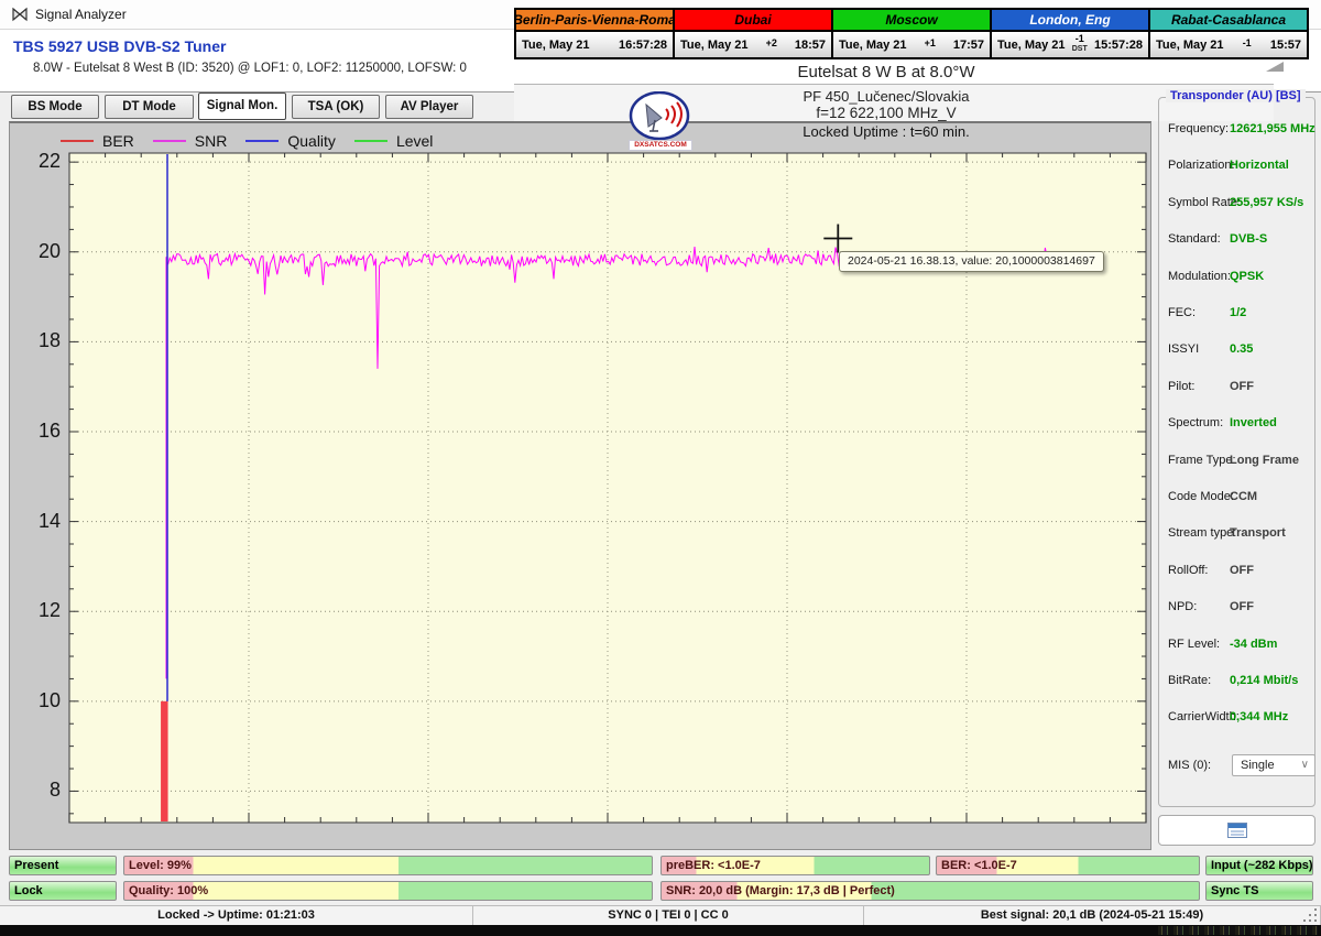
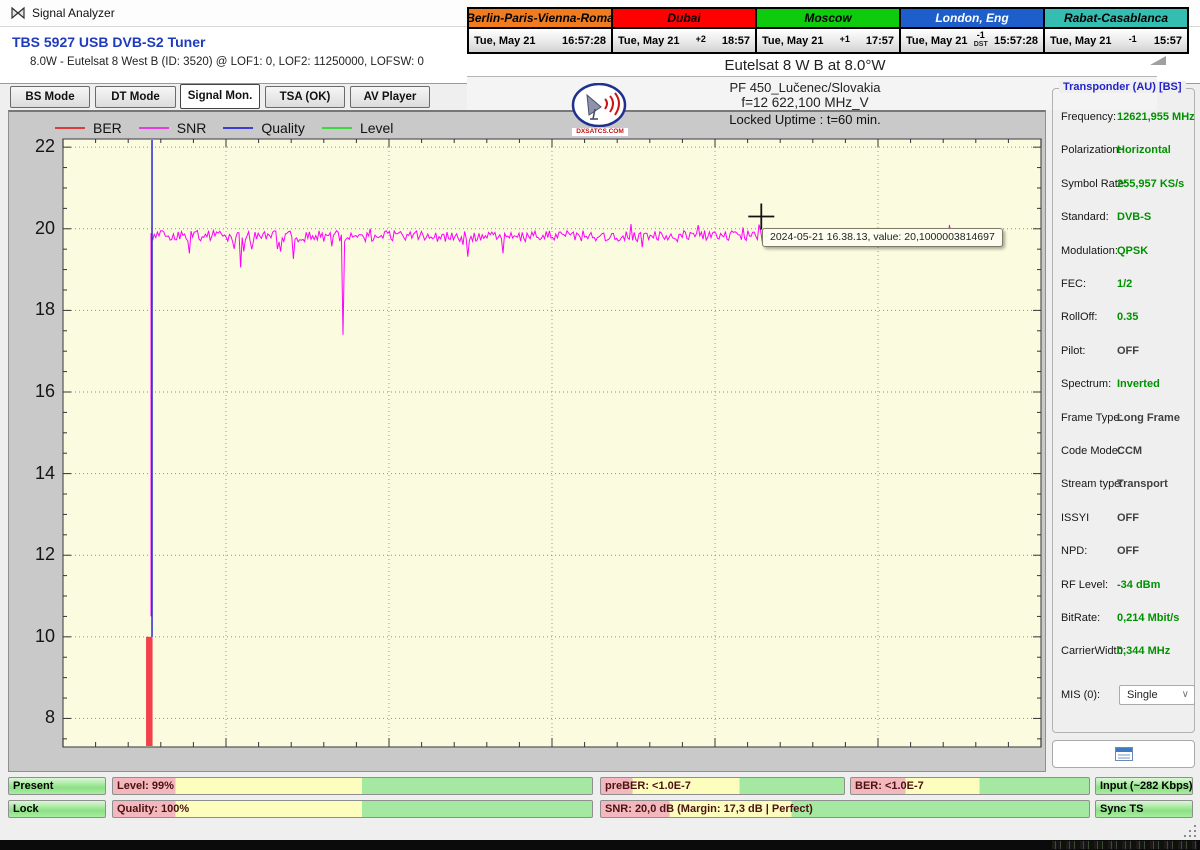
  Signal Analyzer
  TBS 5927 USB DVB-S2 Tuner
  8.0W - Eutelsat 8 West B (ID: 3520) @ LOF1: 0, LOF2: 11250000, LOFSW: 0
  Berlin-Paris-Vienna-Rom
  Tue, May 21
  16:57:28
  Dubai
  Tue, May 21
  +2
  18:57
  Moscow
  Tue, May 21
  +1
  17:57
  London, Eng
  Tue, May 21
  -1
  15:57:28
  Rabat-Casablanca
  Tue, May 21
  -1
  15:57
  Eutelsat 8 W B at 8.0°W
  PF 450_Lučenec/Slovakia
  f=12 622,100 MHz_V
  Locked Uptime : t=60 min.
  BS Mode
  DT Mode
  Signal Mon.
  TSA (OK)
  AV Player
  BER
  SNR
  Quality
  Level
  22
  20
  18
  16
  14
  12
  10
  8
  2024-05-21 16.38.13, value: 20,1000003814697
  Transponder (AU) [BS]
  Frequency:
  12621,955 MHz
  Polarization:
  Horizontal
  Symbol Rate:
  255,957 KS/s
  Standard:
  DVB-S
  Modulation:
  QPSK
  FEC:
  1/2
- ISSYI
+ RollOff:
  0.35
  Pilot:
  OFF
  Spectrum:
  Inverted
  Frame Type:
  Long Frame
  Code Mode:
  CCM
  Stream type:
  Transport
- RollOff:
+ ISSYI
  OFF
  NPD:
  OFF
  RF Level:
  -34 dBm
  BitRate:
  0,214 Mbit/s
  CarrierWidth:
  0,344 MHz
  MIS (0):
  Single
  ∨
  Present
  Level: 99%
  preBER: <1.0E-7
  BER: <1.0E-7
  Input (~282 Kbps)
  Lock
  Quality: 100%
  SNR: 20,0 dB (Margin: 17,3 dB | Perfect)
  Sync TS
- Locked -> Uptime: 01:21:03
- SYNC 0 | TEI 0 | CC 0
- Best signal: 20,1 dB (2024-05-21 15:49)
